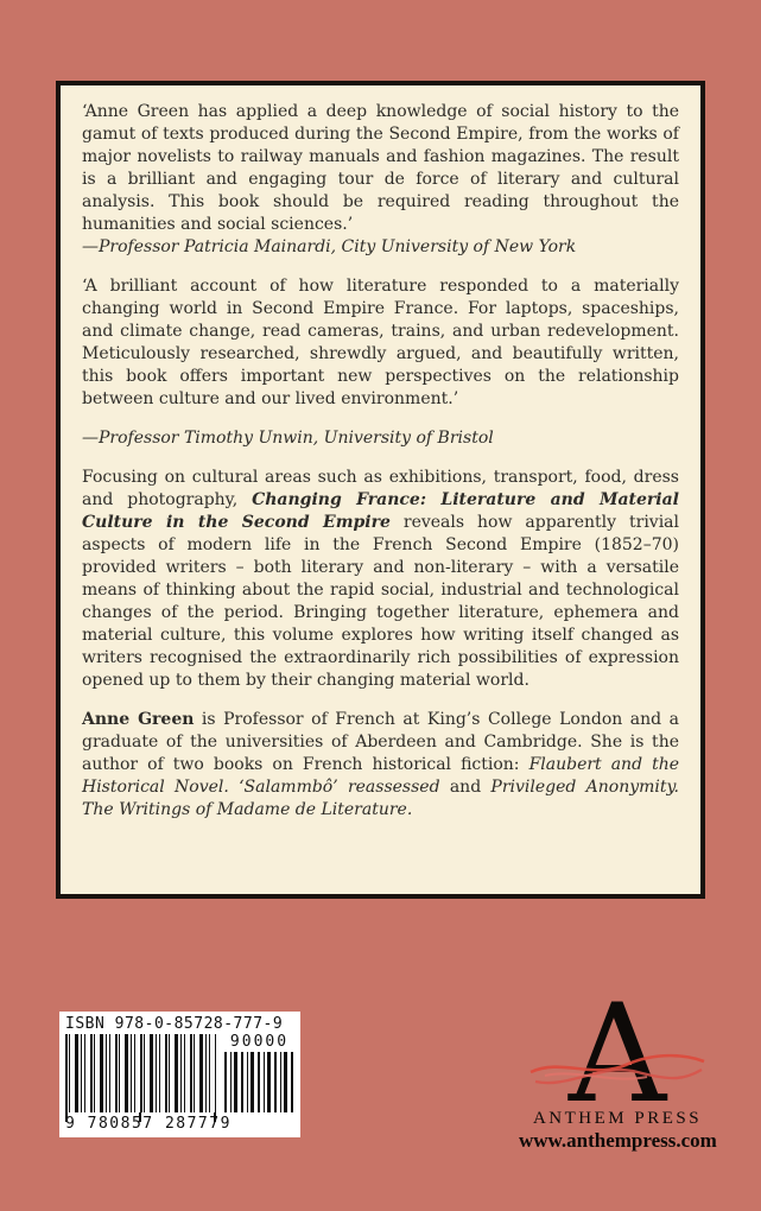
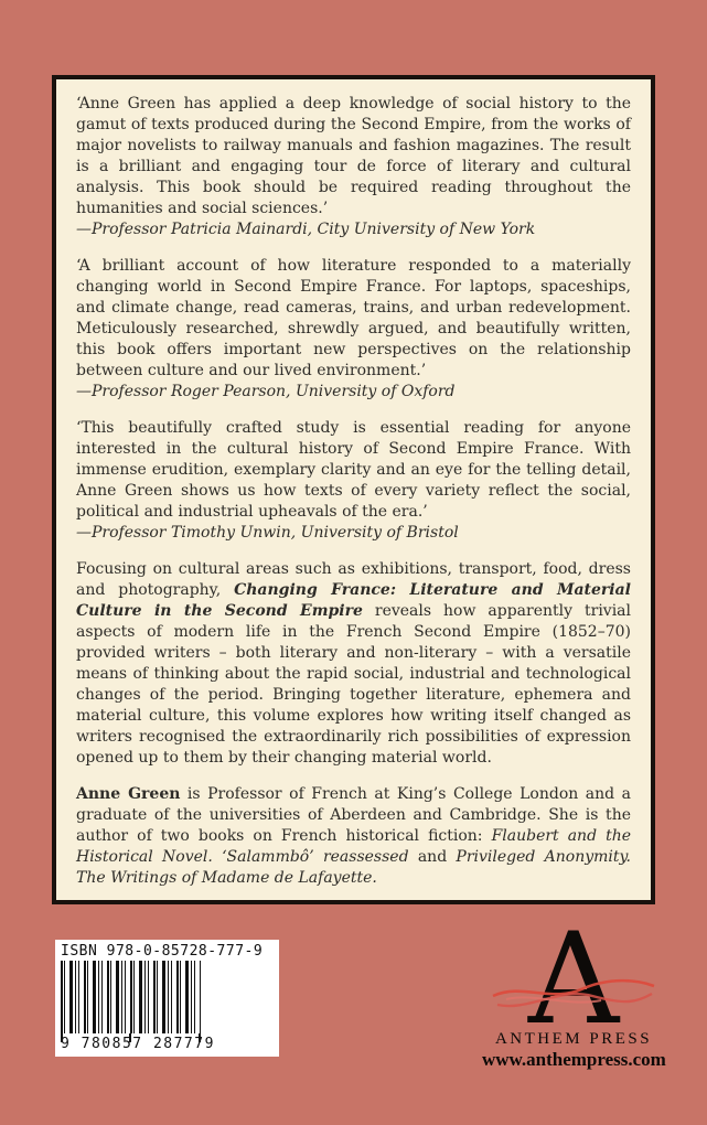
  ‘Anne Green has applied a deep knowledge of social history to the gamut of texts produced during the Second Empire, from the works of major novelists to railway manuals and fashion magazines. The result is a brilliant and engaging tour de force of literary and cultural analysis. This book should be required reading throughout the humanities and social sciences.’
  —Professor Patricia Mainardi, City University of New York
  ‘A brilliant account of how literature responded to a materially changing world in Second Empire France. For laptops, spaceships, and climate change, read cameras, trains, and urban redevelopment. Meticulously researched, shrewdly argued, and beautifully written, this book offers important new perspectives on the relationship between culture and our lived environment.’
+ —Professor Roger Pearson, University of Oxford
+ ‘This beautifully crafted study is essential reading for anyone interested in the cultural history of Second Empire France. With immense erudition, exemplary clarity and an eye for the telling detail, Anne Green shows us how texts of every variety reflect the social, political and industrial upheavals of the era.’
  —Professor Timothy Unwin, University of Bristol
  Focusing on cultural areas such as exhibitions, transport, food, dress and photography, Changing France: Literature and Material Culture in the Second Empire reveals how apparently trivial aspects of modern life in the French Second Empire (1852–70) provided writers – both literary and non-literary – with a versatile means of thinking about the rapid social, industrial and technological changes of the period. Bringing together literature, ephemera and material culture, this volume explores how writing itself changed as writers recognised the extraordinarily rich possibilities of expression opened up to them by their changing material world.
- Anne Green is Professor of French at King’s College London and a graduate of the universities of Aberdeen and Cambridge. She is the author of two books on French historical fiction: Flaubert and the Historical Novel. ‘Salammbô’ reassessed and Privileged Anonymity. The Writings of Madame de Literature.
+ Anne Green is Professor of French at King’s College London and a graduate of the universities of Aberdeen and Cambridge. She is the author of two books on French historical fiction: Flaubert and the Historical Novel. ‘Salammbô’ reassessed and Privileged Anonymity. The Writings of Madame de Lafayette.
  ISBN 978-0-85728-777-9
- 90000
  9 780857 287779
  A
  ANTHEM PRESS
  www.anthempress.com
